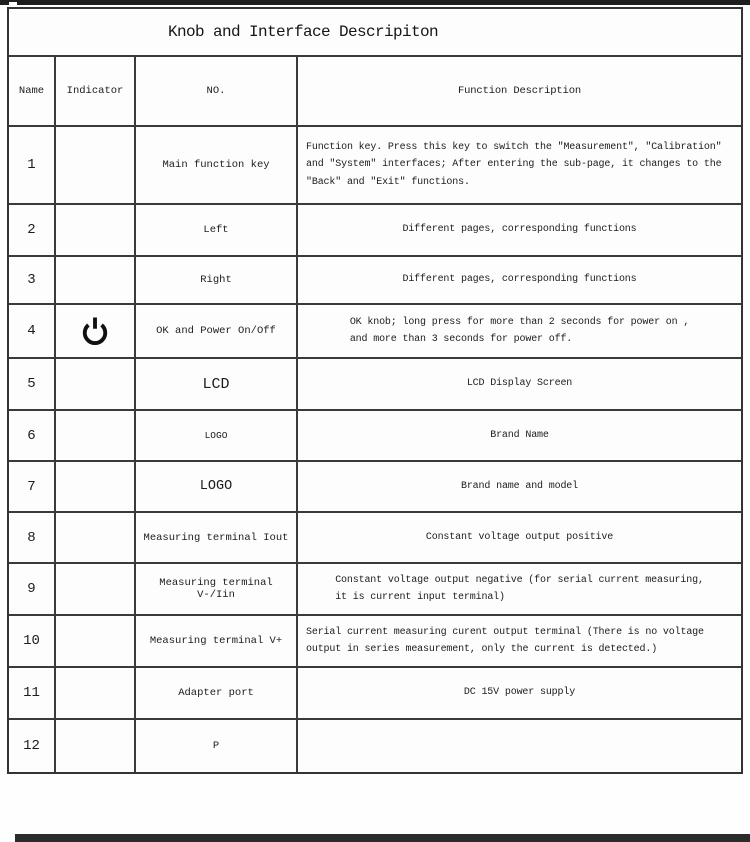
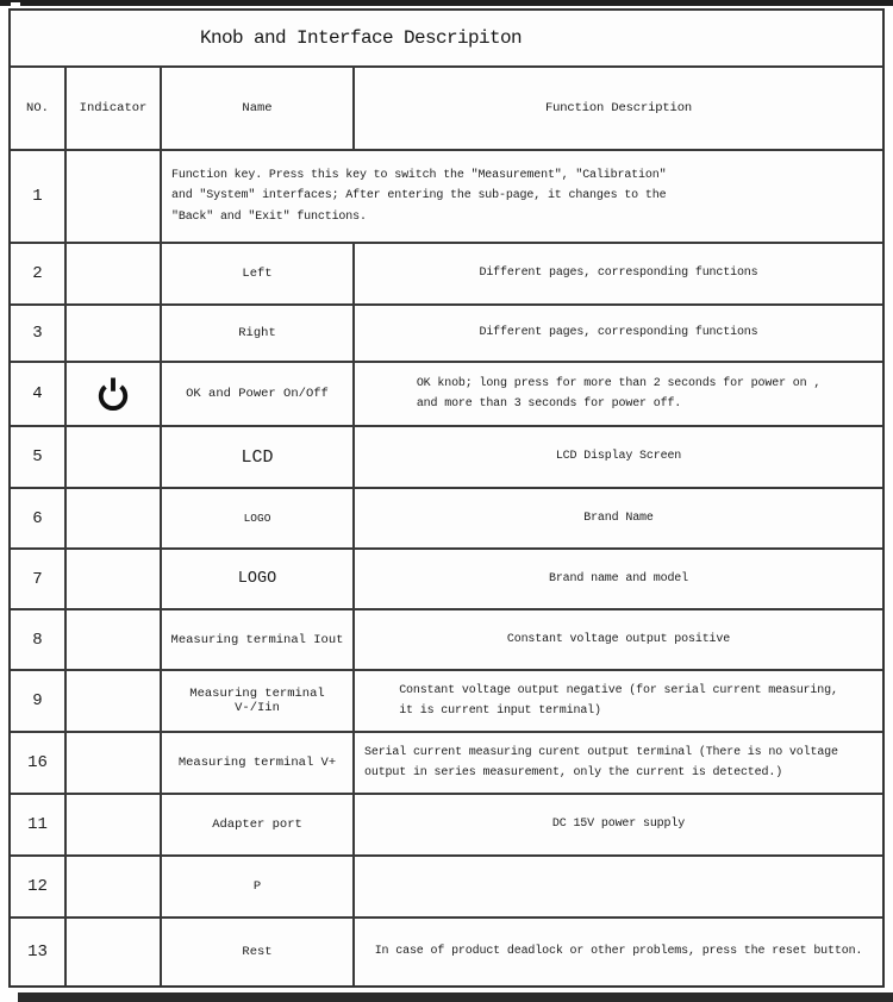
  Knob and Interface Descripiton
- Name
+ NO.
  Indicator
- NO.
+ Name
  Function Description
  1
- Main function key
  Function key. Press this key to switch the ″Measurement″, ″Calibration″
  and ″System″ interfaces; After entering the sub-page, it changes to the
  ″Back″ and ″Exit″ functions.
  2
  Left
  Different pages, corresponding functions
  3
  Right
  Different pages, corresponding functions
  4
  OK and Power On/Off
  OK knob; long press for more than 2 seconds for power on ,
  and more than 3 seconds for power off.
  5
  LCD
  LCD Display Screen
  6
  LOGO
  Brand Name
  7
  LOGO
  Brand name and model
  8
  Measuring terminal Iout
  Constant voltage output positive
  9
  Measuring terminal V-/Iin
  Constant voltage output negative (for serial current measuring,
  it is current input terminal)
- 10
+ 16
  Measuring terminal V+
  Serial current measuring curent output terminal (There is no voltage
  output in series measurement, only the current is detected.)
  11
  Adapter port
  DC 15V power supply
  12
  P
+ 13
+ Rest
+ In case of product deadlock or other problems, press the reset button.
